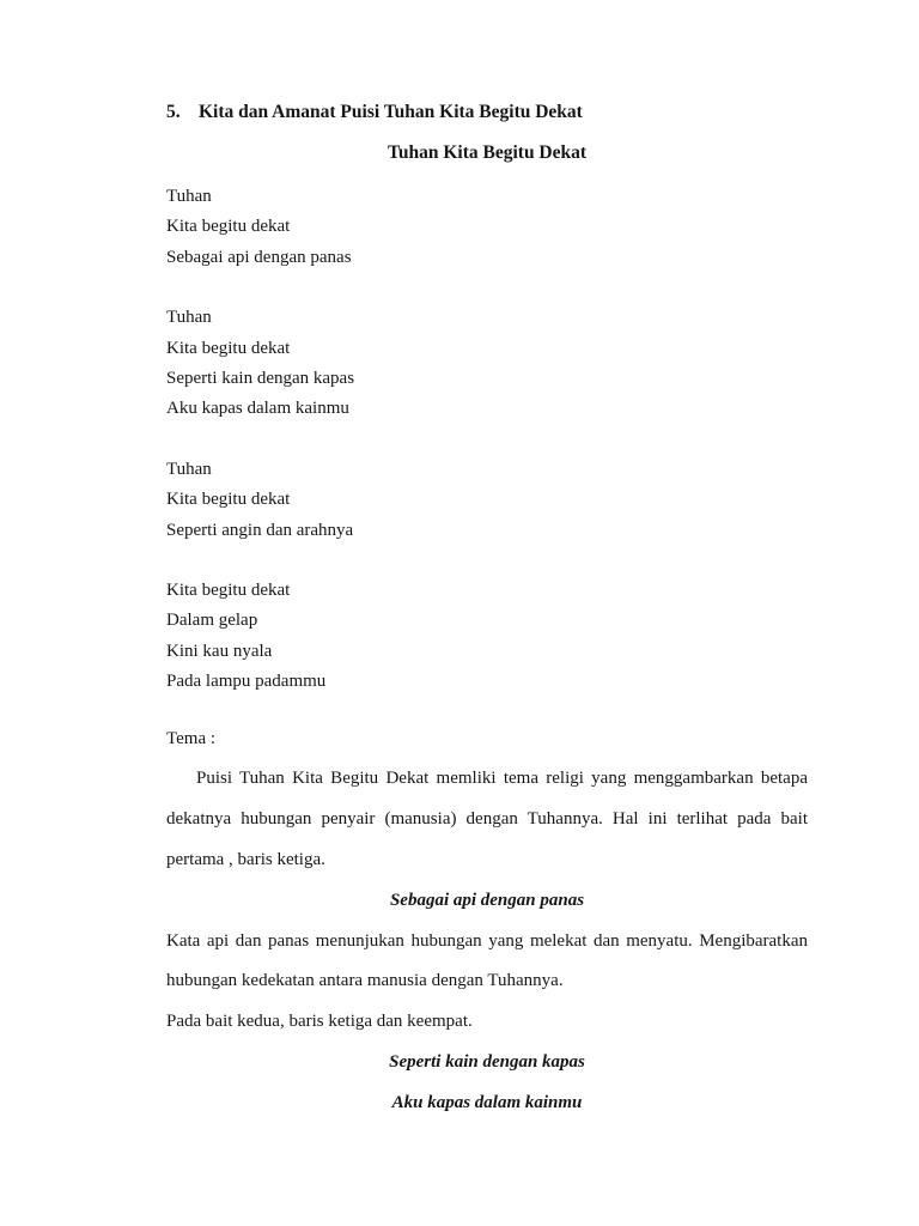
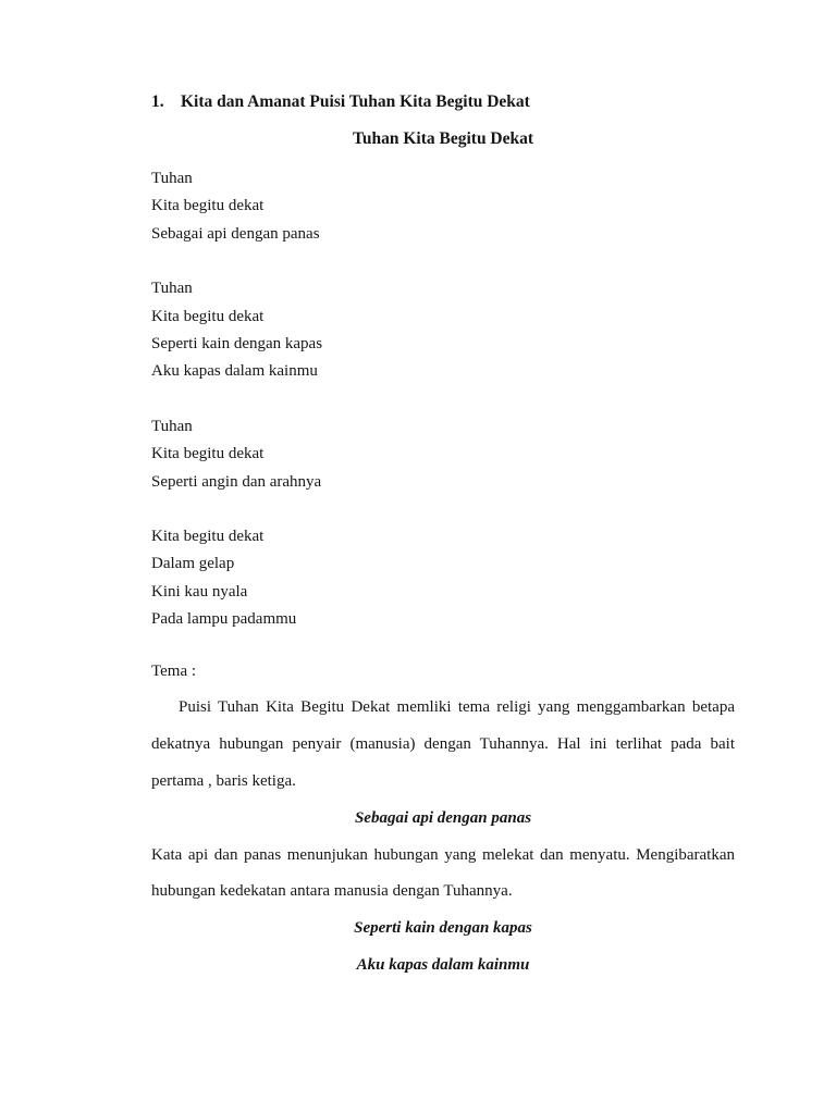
- 5.
+ 1.
  Kita dan Amanat Puisi Tuhan Kita Begitu Dekat
  Tuhan Kita Begitu Dekat
  Tuhan
  Kita begitu dekat
  Sebagai api dengan panas
  Tuhan
  Kita begitu dekat
  Seperti kain dengan kapas
  Aku kapas dalam kainmu
  Tuhan
  Kita begitu dekat
  Seperti angin dan arahnya
  Kita begitu dekat
  Dalam gelap
  Kini kau nyala
  Pada lampu padammu
  Tema :
  Puisi Tuhan Kita Begitu Dekat memliki tema religi yang menggambarkan betapa dekatnya hubungan penyair (manusia) dengan Tuhannya. Hal ini terlihat pada bait pertama , baris ketiga.
  Sebagai api dengan panas
  Kata api dan panas menunjukan hubungan yang melekat dan menyatu. Mengibaratkan hubungan kedekatan antara manusia dengan Tuhannya.
- Pada bait kedua, baris ketiga dan keempat.
  Seperti kain dengan kapas
  Aku kapas dalam kainmu
